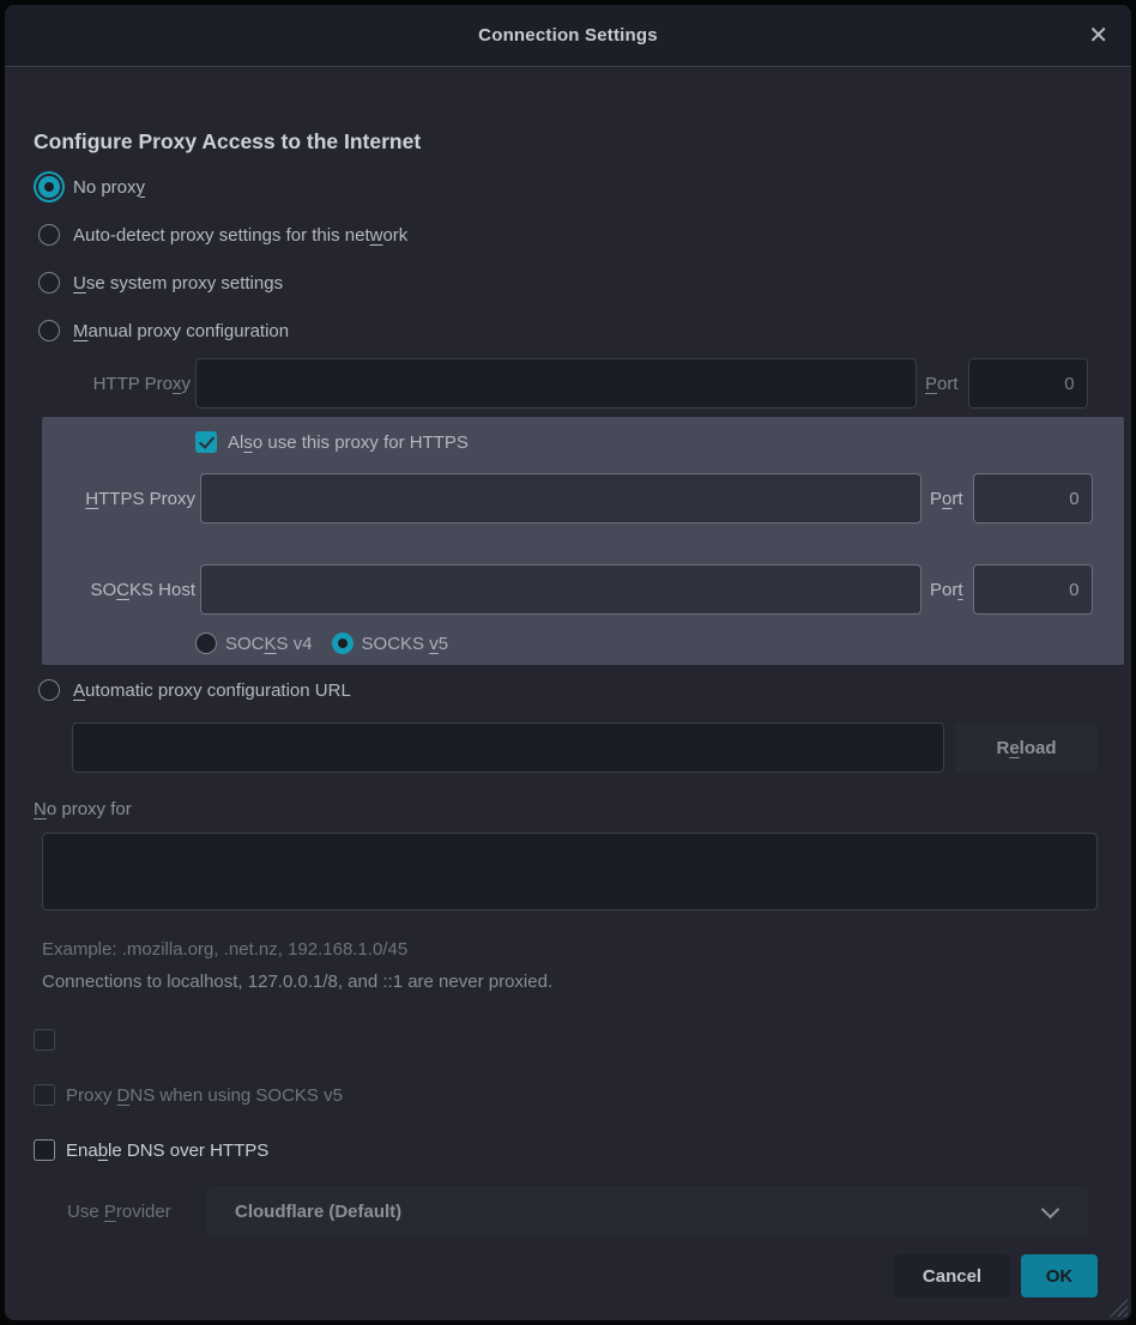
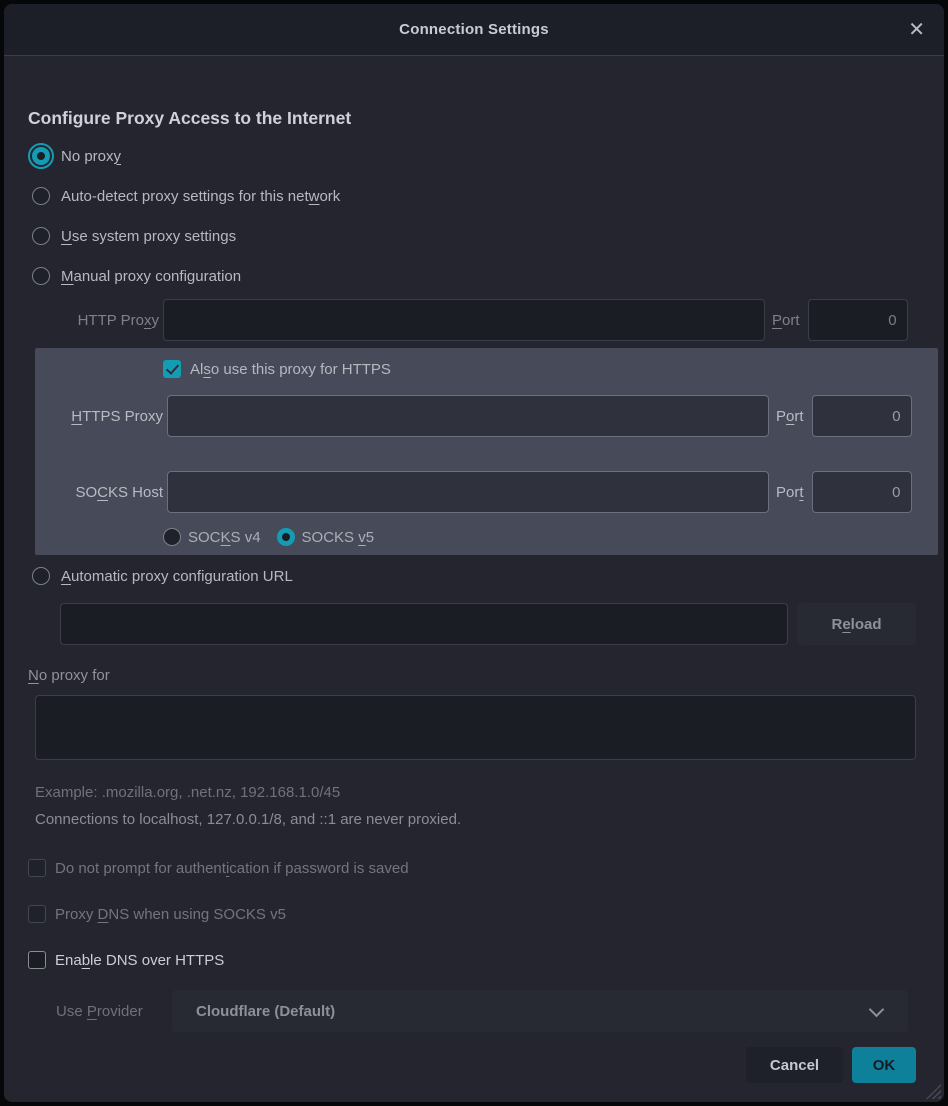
  Connection Settings
  ✕
  Configure Proxy Access to the Internet
  No proxy
  Auto-detect proxy settings for this network
  Use system proxy settings
  Manual proxy configuration
  HTTP Proxy
  Port
  0
  Also use this proxy for HTTPS
  HTTPS Proxy
  Port
  0
  SOCKS Host
  Port
  0
  SOCKS v4
  SOCKS v5
  Automatic proxy configuration URL
  Reload
  No proxy for
  Example: .mozilla.org, .net.nz, 192.168.1.0/45
  Connections to localhost, 127.0.0.1/8, and ::1 are never proxied.
+ Do not prompt for authentication if password is saved
  Proxy DNS when using SOCKS v5
  Enable DNS over HTTPS
  Use Provider
  Cloudflare (Default)
  Cancel
  OK
